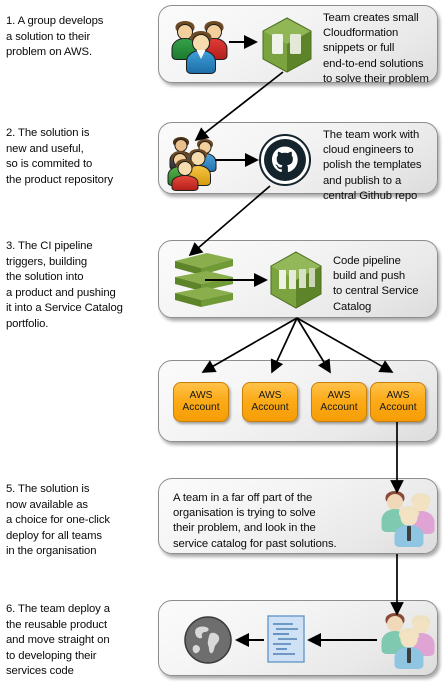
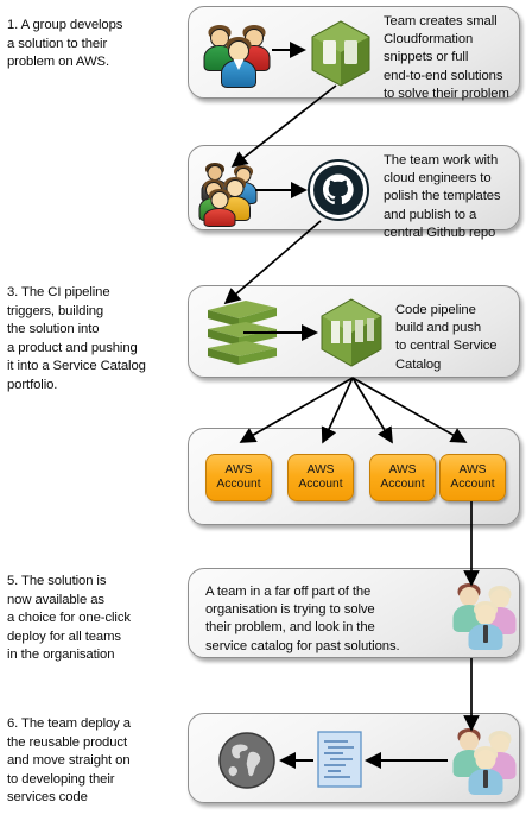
  1. A group develops
  a solution to their
  problem on AWS.
- 2. The solution is
- new and useful,
- so is commited to
- the product repository
  3. The CI pipeline
  triggers, building
  the solution into
  a product and pushing
  it into a Service Catalog
  portfolio.
  5. The solution is
  now available as
  a choice for one-click
  deploy for all teams
  in the organisation
  6. The team deploy a
  the reusable product
  and move straight on
  to developing their
  services code
  Team creates small
  Cloudformation
  snippets or full
  end-to-end solutions
  to solve their problem
  The team work with
  cloud engineers to
  polish the templates
  and publish to a
  central Github repo
  Code pipeline
  build and push
  to central Service
  Catalog
  AWS
  Account
  AWS
  Account
  AWS
  Account
  AWS
  Account
  A team in a far off part of the
  organisation is trying to solve
  their problem, and look in the
  service catalog for past solutions.
